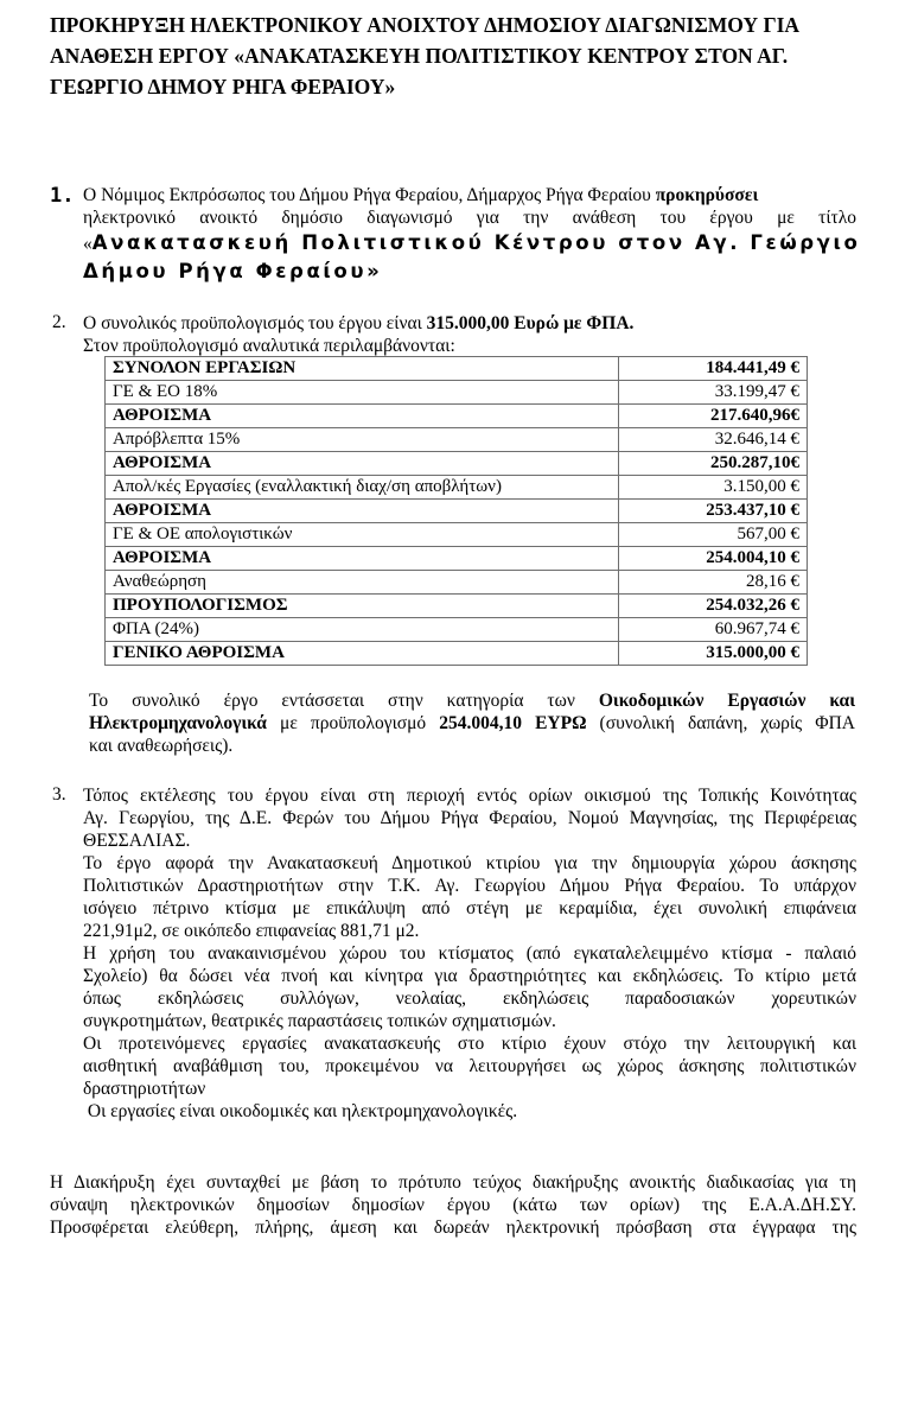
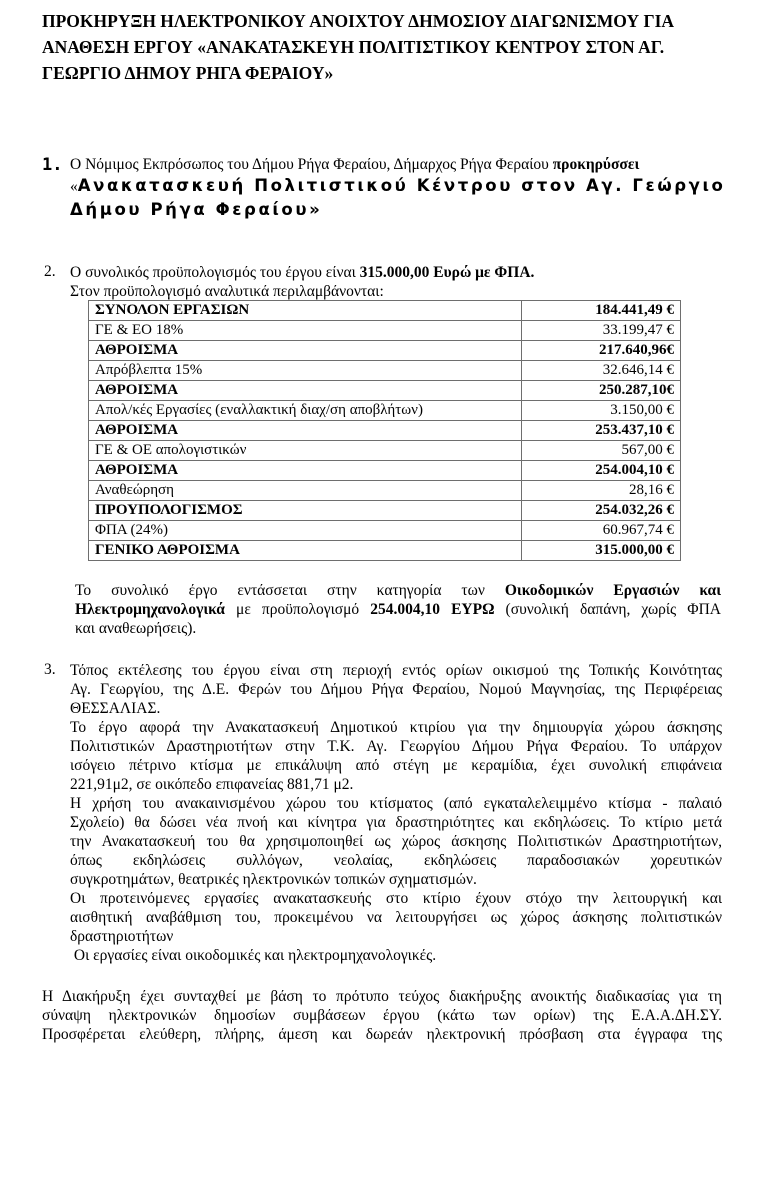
  ΠΡΟΚΗΡΥΞΗ ΗΛΕΚΤΡΟΝΙΚΟΥ ΑΝΟΙΧΤΟΥ ΔΗΜΟΣΙΟΥ ΔΙΑΓΩΝΙΣΜΟΥ ΓΙΑ
  ΑΝΑΘΕΣΗ ΕΡΓΟΥ «ΑΝΑΚΑΤΑΣΚΕΥΗ ΠΟΛΙΤΙΣΤΙΚΟΥ ΚΕΝΤΡΟΥ ΣΤΟΝ ΑΓ.
  ΓΕΩΡΓΙΟ ΔΗΜΟΥ ΡΗΓΑ ΦΕΡΑΙΟΥ»
  1.
  Ο Νόμιμος Εκπρόσωπος του Δήμου Ρήγα Φεραίου, Δήμαρχος Ρήγα Φεραίου προκηρύσσει
- ηλεκτρονικό ανοικτό δημόσιο διαγωνισμό για την ανάθεση του έργου με τίτλο
  «Ανακατασκευή Πολιτιστικού Κέντρου στον Αγ. Γεώργιο
  Δήμου Ρήγα Φεραίου»
  2.
  Ο συνολικός προϋπολογισμός του έργου είναι 315.000,00 Ευρώ με ΦΠΑ.
  Στον προϋπολογισμό αναλυτικά περιλαμβάνονται:
  ΣΥΝΟΛΟΝ ΕΡΓΑΣΙΩΝ	184.441,49 €
  ΓΕ & ΕΟ 18%	33.199,47 €
  ΑΘΡΟΙΣΜΑ	217.640,96€
  Απρόβλεπτα 15%	32.646,14 €
  ΑΘΡΟΙΣΜΑ	250.287,10€
  Απολ/κές Εργασίες (εναλλακτική διαχ/ση αποβλήτων)	3.150,00 €
  ΑΘΡΟΙΣΜΑ	253.437,10 €
  ΓΕ & ΟΕ απολογιστικών	567,00 €
  ΑΘΡΟΙΣΜΑ	254.004,10 €
  Αναθεώρηση	28,16 €
  ΠΡΟΥΠΟΛΟΓΙΣΜΟΣ	254.032,26 €
  ΦΠΑ (24%)	60.967,74 €
  ΓΕΝΙΚΟ ΑΘΡΟΙΣΜΑ	315.000,00 €
  Το συνολικό έργο εντάσσεται στην κατηγορία των Οικοδομικών Εργασιών και
  Ηλεκτρομηχανολογικά με προϋπολογισμό 254.004,10 ΕΥΡΩ (συνολική δαπάνη, χωρίς ΦΠΑ
  και αναθεωρήσεις).
  3.
  Τόπος εκτέλεσης του έργου είναι στη περιοχή εντός ορίων οικισμού της Τοπικής Κοινότητας
  Αγ. Γεωργίου, της Δ.Ε. Φερών του Δήμου Ρήγα Φεραίου, Νομού Μαγνησίας, της Περιφέρειας
  ΘΕΣΣΑΛΙΑΣ.
  Το έργο αφορά την Ανακατασκευή Δημοτικού κτιρίου για την δημιουργία χώρου άσκησης
  Πολιτιστικών Δραστηριοτήτων στην Τ.Κ. Αγ. Γεωργίου Δήμου Ρήγα Φεραίου. Το υπάρχον
  ισόγειο πέτρινο κτίσμα με επικάλυψη από στέγη με κεραμίδια, έχει συνολική επιφάνεια
  221,91μ2, σε οικόπεδο επιφανείας 881,71 μ2.
  Η χρήση του ανακαινισμένου χώρου του κτίσματος (από εγκαταλελειμμένο κτίσμα - παλαιό
  Σχολείο) θα δώσει νέα πνοή και κίνητρα για δραστηριότητες και εκδηλώσεις. Το κτίριο μετά
+ την Ανακατασκευή του θα χρησιμοποιηθεί ως χώρος άσκησης Πολιτιστικών Δραστηριοτήτων,
  όπως εκδηλώσεις συλλόγων, νεολαίας, εκδηλώσεις παραδοσιακών χορευτικών
- συγκροτημάτων, θεατρικές παραστάσεις τοπικών σχηματισμών.
+ συγκροτημάτων, θεατρικές ηλεκτρονικών τοπικών σχηματισμών.
  Οι προτεινόμενες εργασίες ανακατασκευής στο κτίριο έχουν στόχο την λειτουργική και
  αισθητική αναβάθμιση του, προκειμένου να λειτουργήσει ως χώρος άσκησης πολιτιστικών
  δραστηριοτήτων
  Οι εργασίες είναι οικοδομικές και ηλεκτρομηχανολογικές.
  Η Διακήρυξη έχει συνταχθεί με βάση το πρότυπο τεύχος διακήρυξης ανοικτής διαδικασίας για τη
- σύναψη ηλεκτρονικών δημοσίων δημοσίων έργου (κάτω των ορίων) της Ε.Α.Α.ΔΗ.ΣΥ.
+ σύναψη ηλεκτρονικών δημοσίων συμβάσεων έργου (κάτω των ορίων) της Ε.Α.Α.ΔΗ.ΣΥ.
  Προσφέρεται ελεύθερη, πλήρης, άμεση και δωρεάν ηλεκτρονική πρόσβαση στα έγγραφα της
